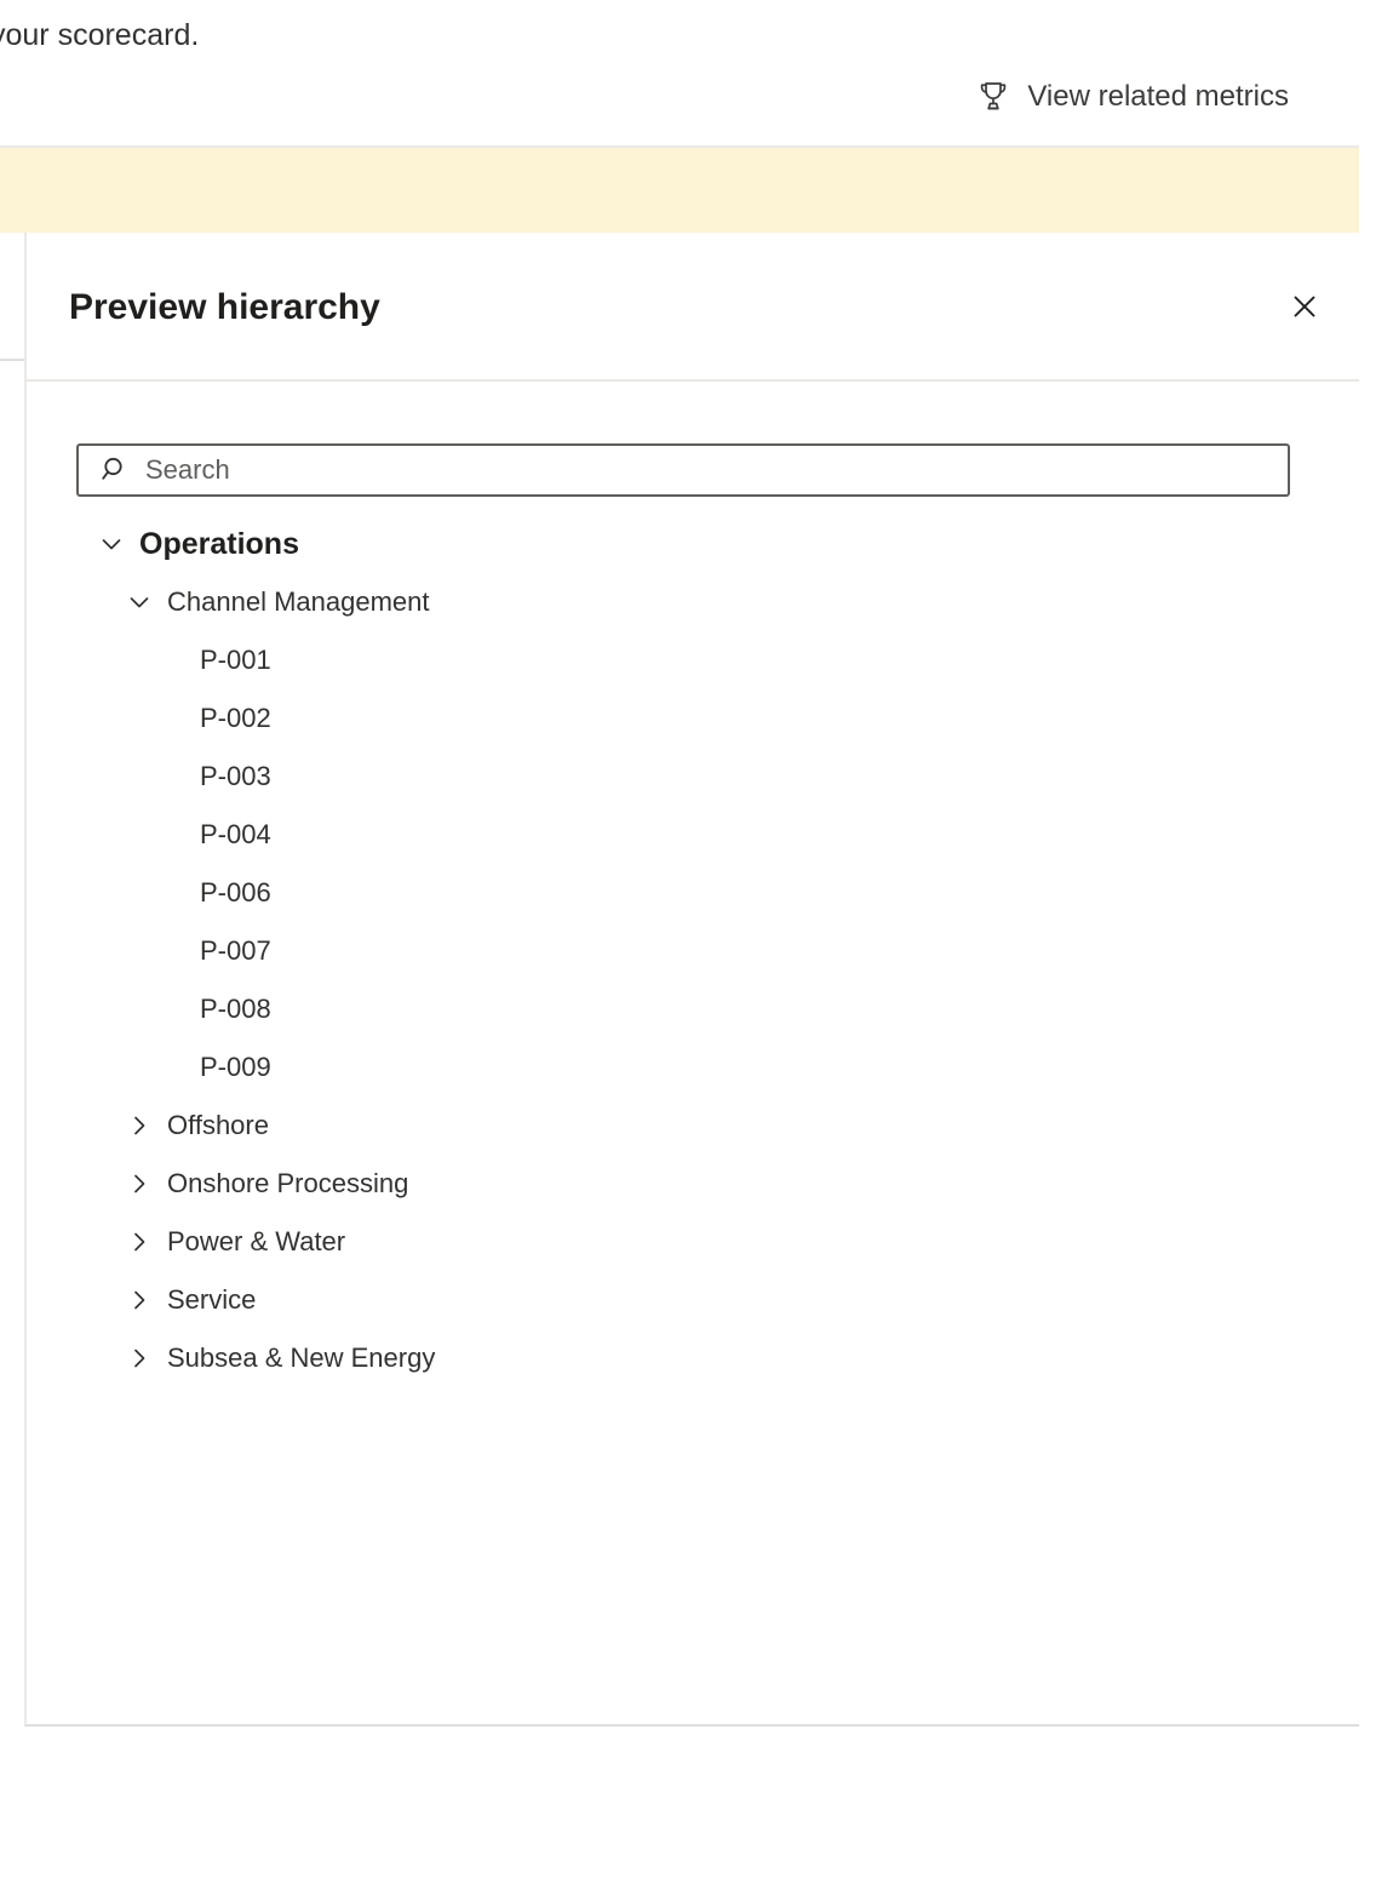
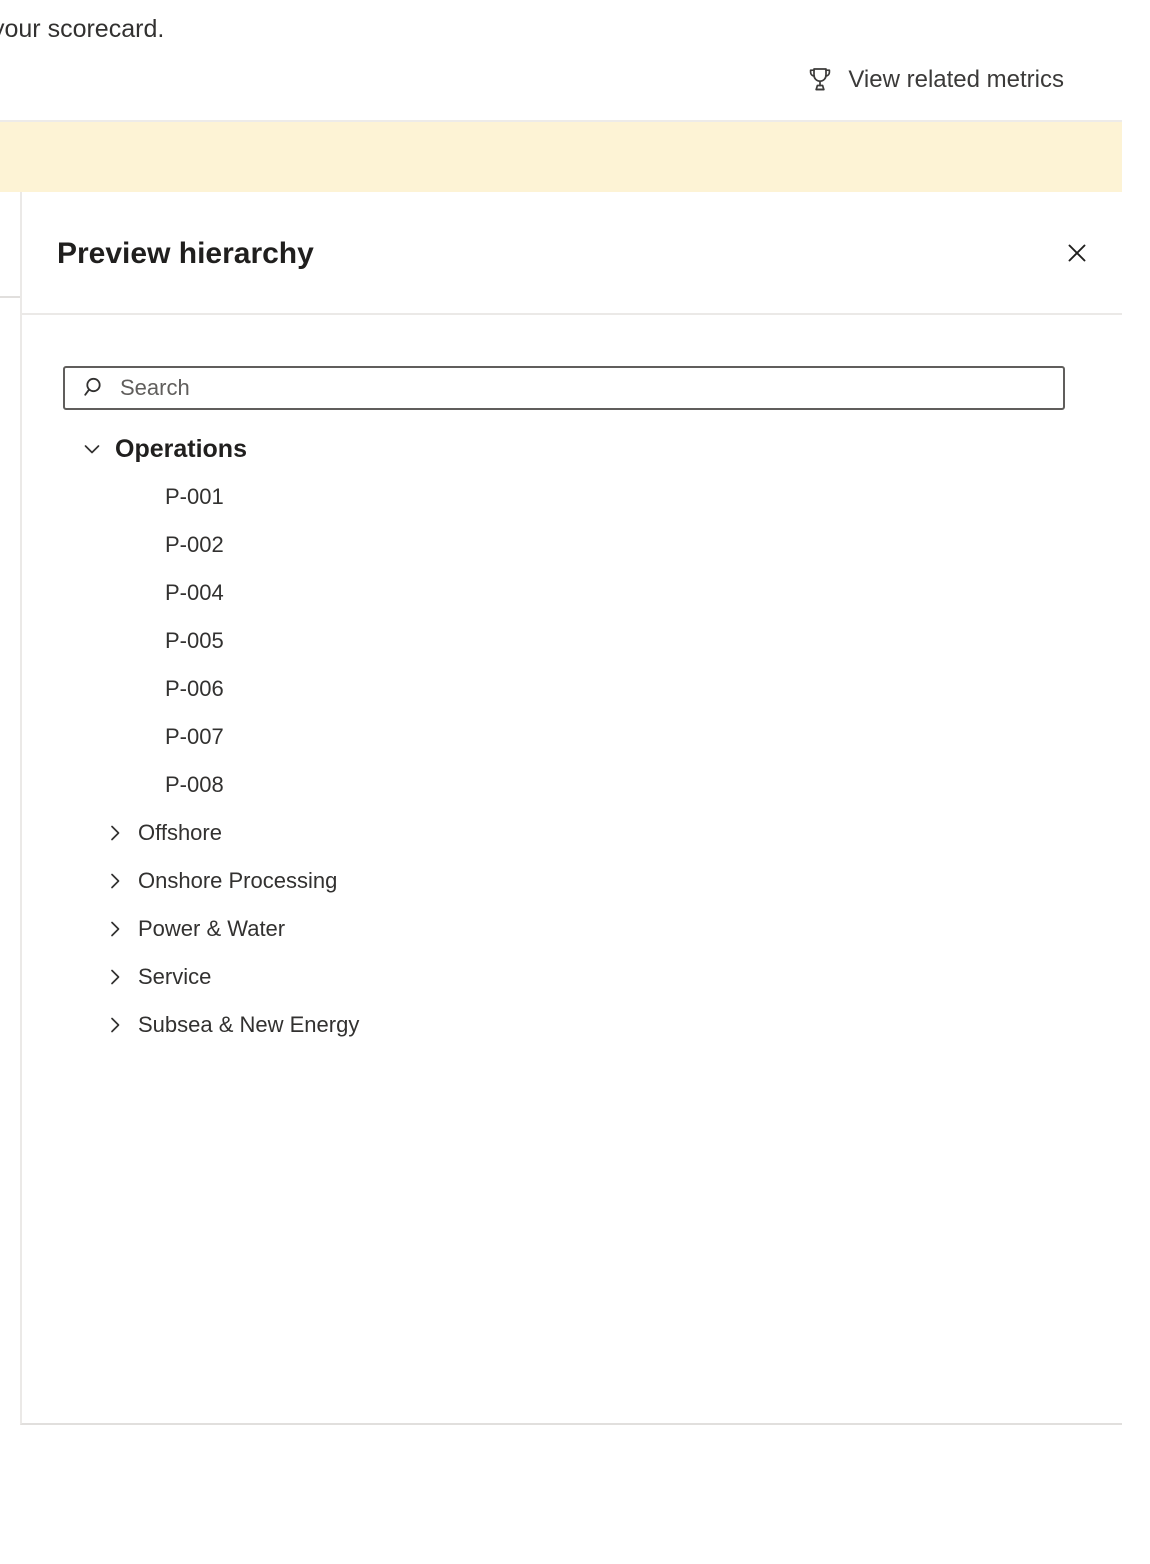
  our scorecard.
  View related metrics
  Preview hierarchy
  Search
  Operations
- Channel Management
  P-001
  P-002
- P-003
  P-004
+ P-005
  P-006
  P-007
  P-008
- P-009
  Offshore
  Onshore Processing
  Power & Water
  Service
  Subsea & New Energy
